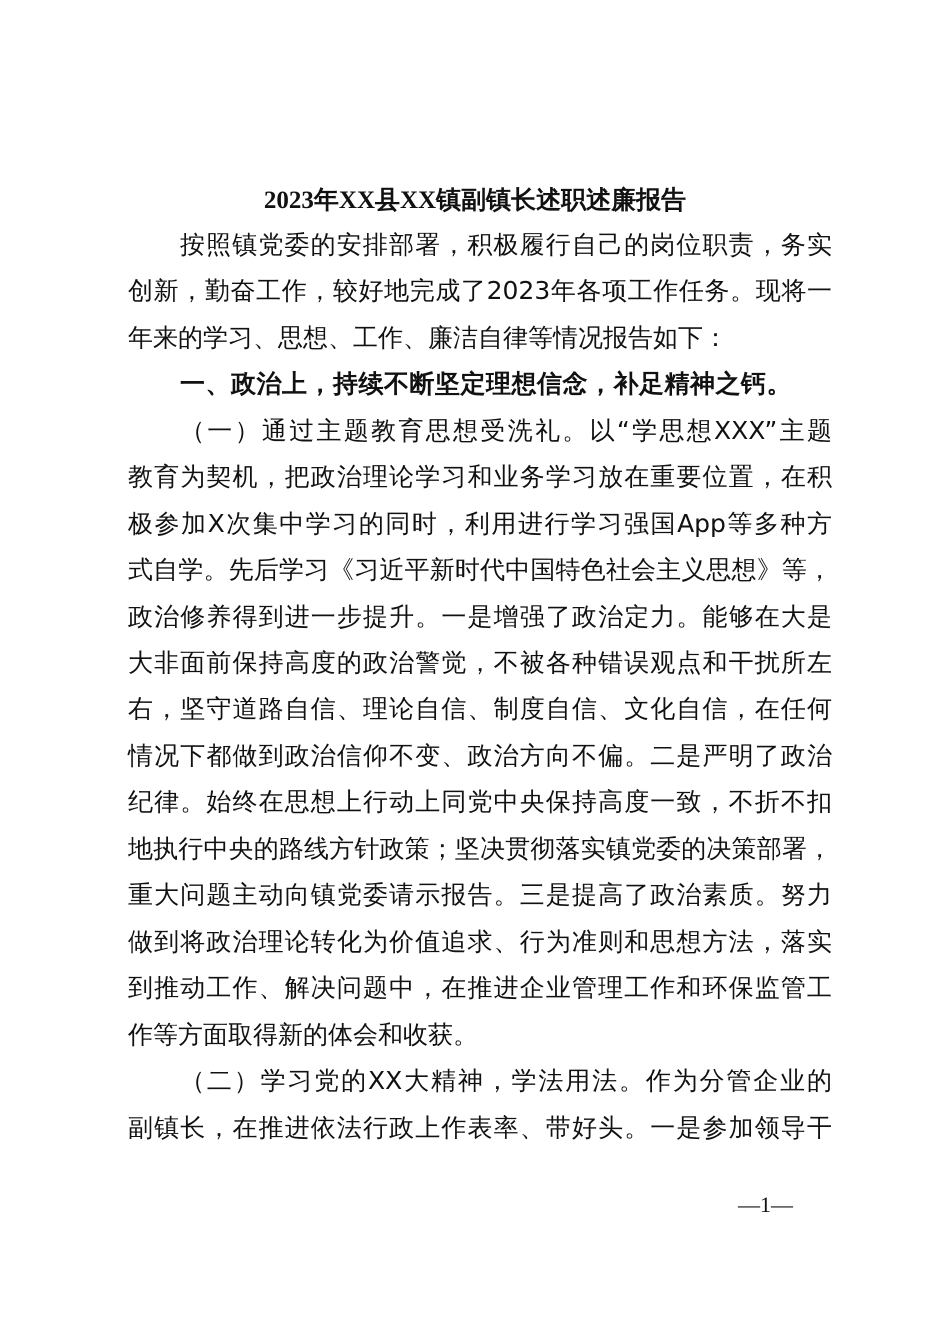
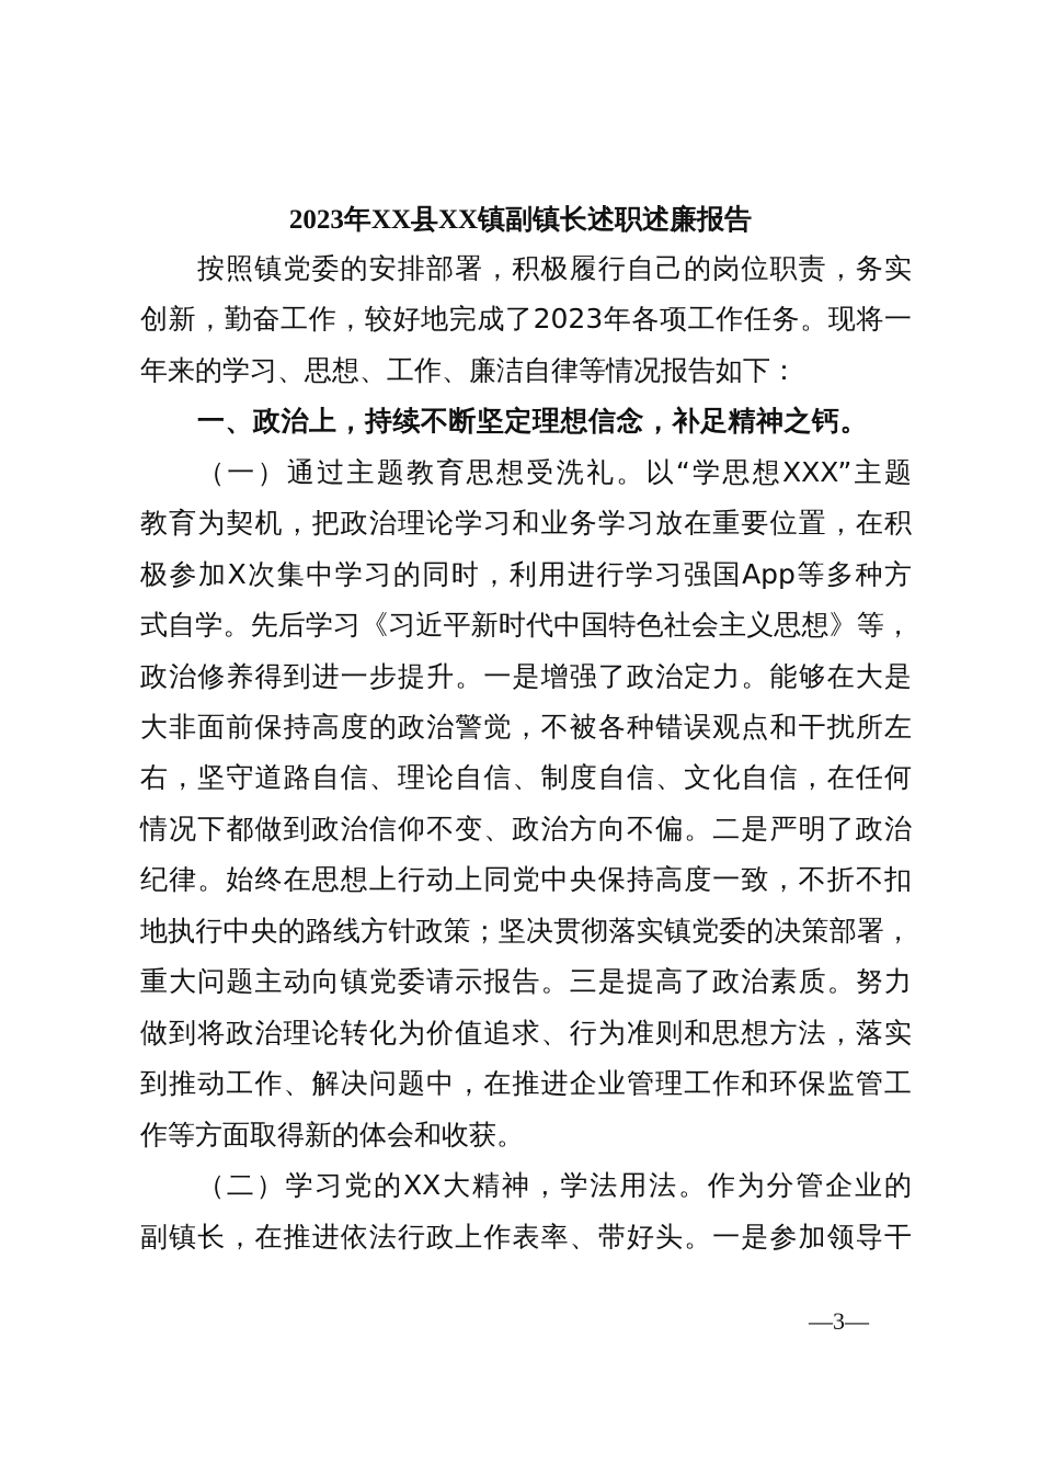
  2023年XX县XX镇副镇长述职述廉报告
  按照镇党委的安排部署，积极履行自己的岗位职责，务实
  创新，勤奋工作，较好地完成了2023年各项工作任务。现将一
  年来的学习、思想、工作、廉洁自律等情况报告如下：
  一、政治上，持续不断坚定理想信念，补足精神之钙。
  （一）通过主题教育思想受洗礼。以“学思想XXX”主题
  教育为契机，把政治理论学习和业务学习放在重要位置，在积
  极参加X次集中学习的同时，利用进行学习强国App等多种方
  式自学。先后学习《习近平新时代中国特色社会主义思想》等，
  政治修养得到进一步提升。一是增强了政治定力。能够在大是
  大非面前保持高度的政治警觉，不被各种错误观点和干扰所左
  右，坚守道路自信、理论自信、制度自信、文化自信，在任何
  情况下都做到政治信仰不变、政治方向不偏。二是严明了政治
  纪律。始终在思想上行动上同党中央保持高度一致，不折不扣
  地执行中央的路线方针政策；坚决贯彻落实镇党委的决策部署，
  重大问题主动向镇党委请示报告。三是提高了政治素质。努力
  做到将政治理论转化为价值追求、行为准则和思想方法，落实
  到推动工作、解决问题中，在推进企业管理工作和环保监管工
  作等方面取得新的体会和收获。
  （二）学习党的XX大精神，学法用法。作为分管企业的
  副镇长，在推进依法行政上作表率、带好头。一是参加领导干
- —1—
+ —3—
